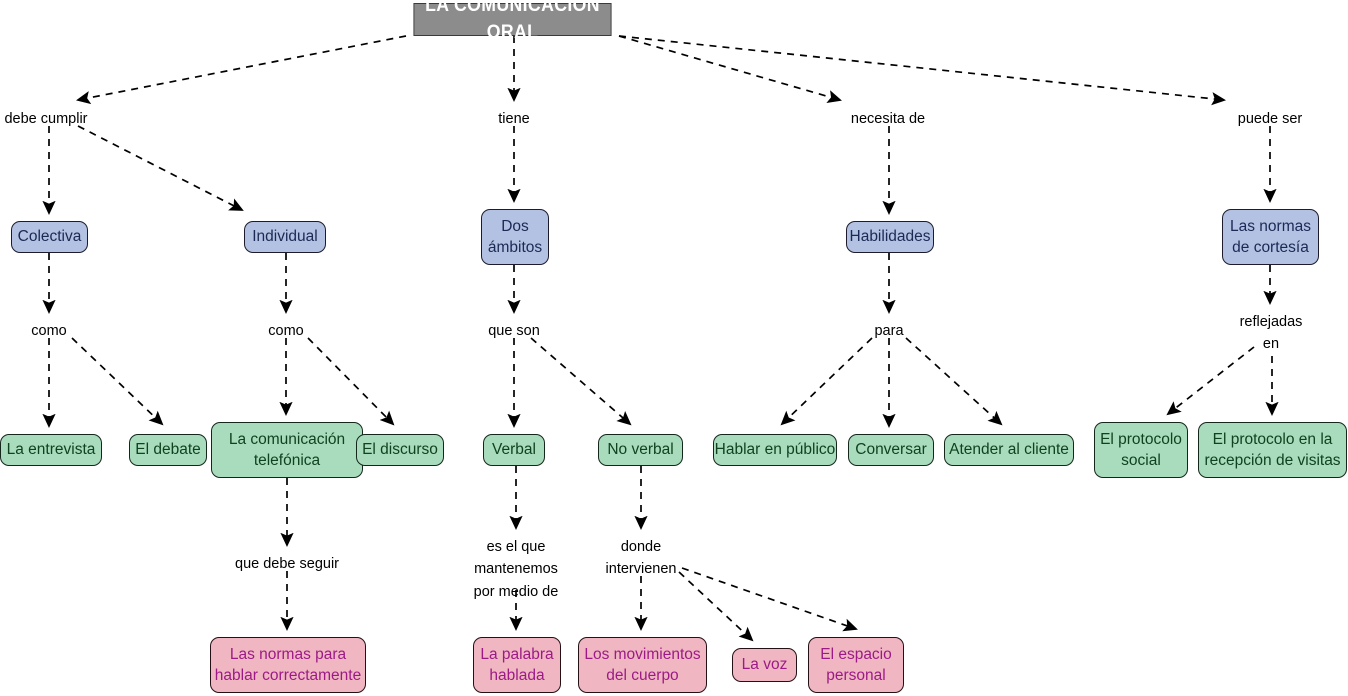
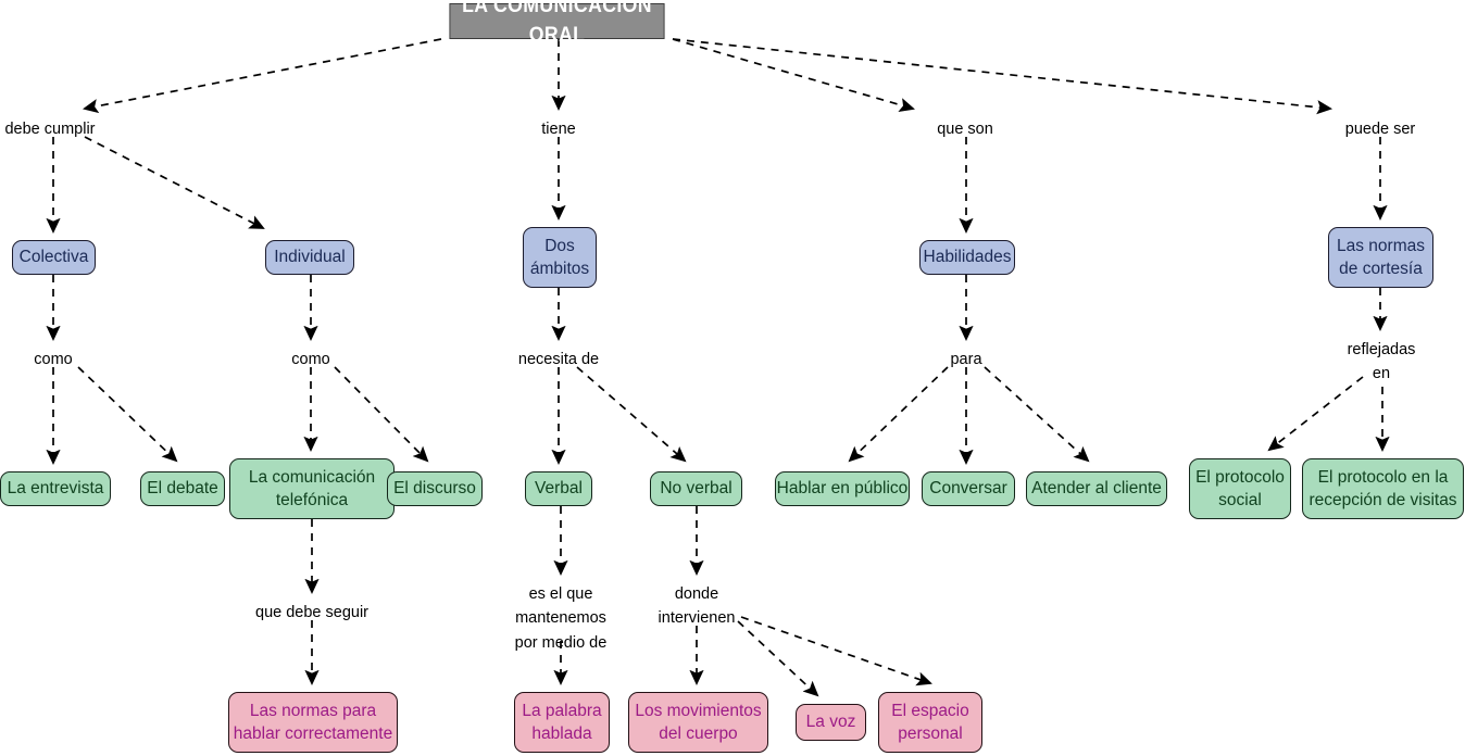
  debe cumplir
  tiene
- necesita de
+ que son
  puede ser
  como
  como
- que son
+ necesita de
  para
  reflejadas
  en
  que debe seguir
  es el que
  mantenemos
  por medio de
  donde
  intervienen
  LA COMUNICACIÓN ORAL
  Colectiva
  Individual
  Dos
  ámbitos
  Habilidades
  Las normas
  de cortesía
  La entrevista
  El debate
  La comunicación
  telefónica
  El discurso
  Verbal
  No verbal
  Hablar en público
  Conversar
  Atender al cliente
  El protocolo
  social
  El protocolo en la
  recepción de visitas
  Las normas para
  hablar correctamente
  La palabra
  hablada
  Los movimientos
  del cuerpo
  La voz
  El espacio
  personal
